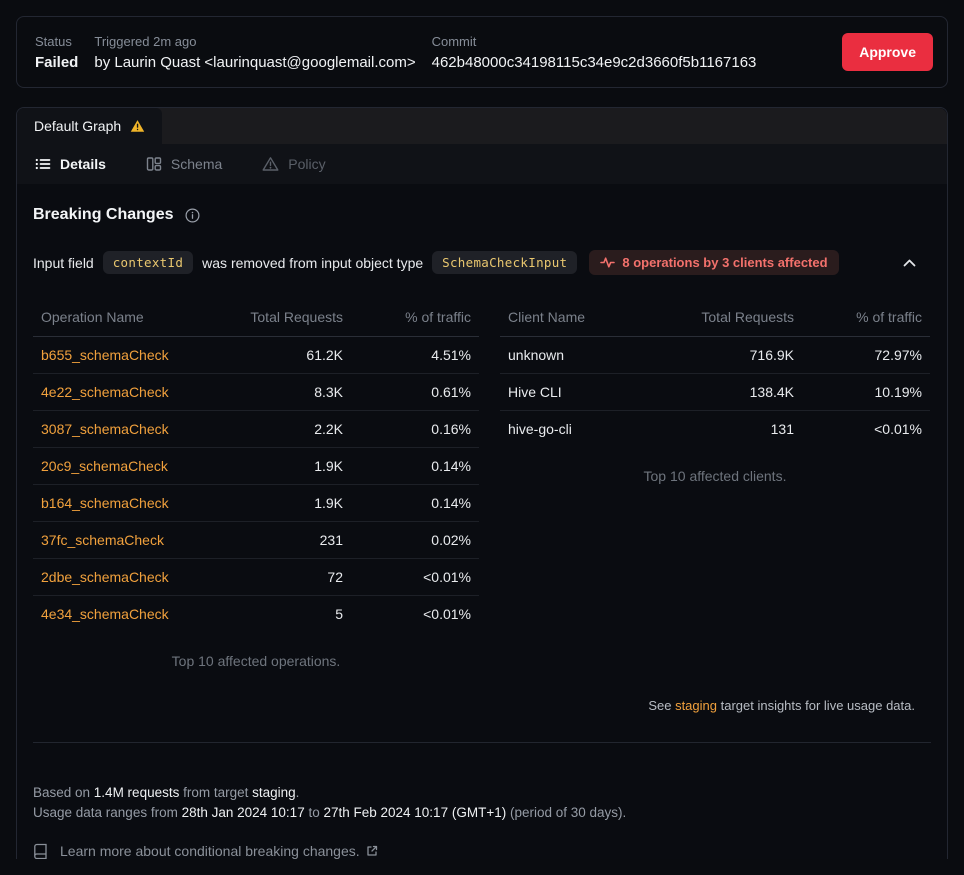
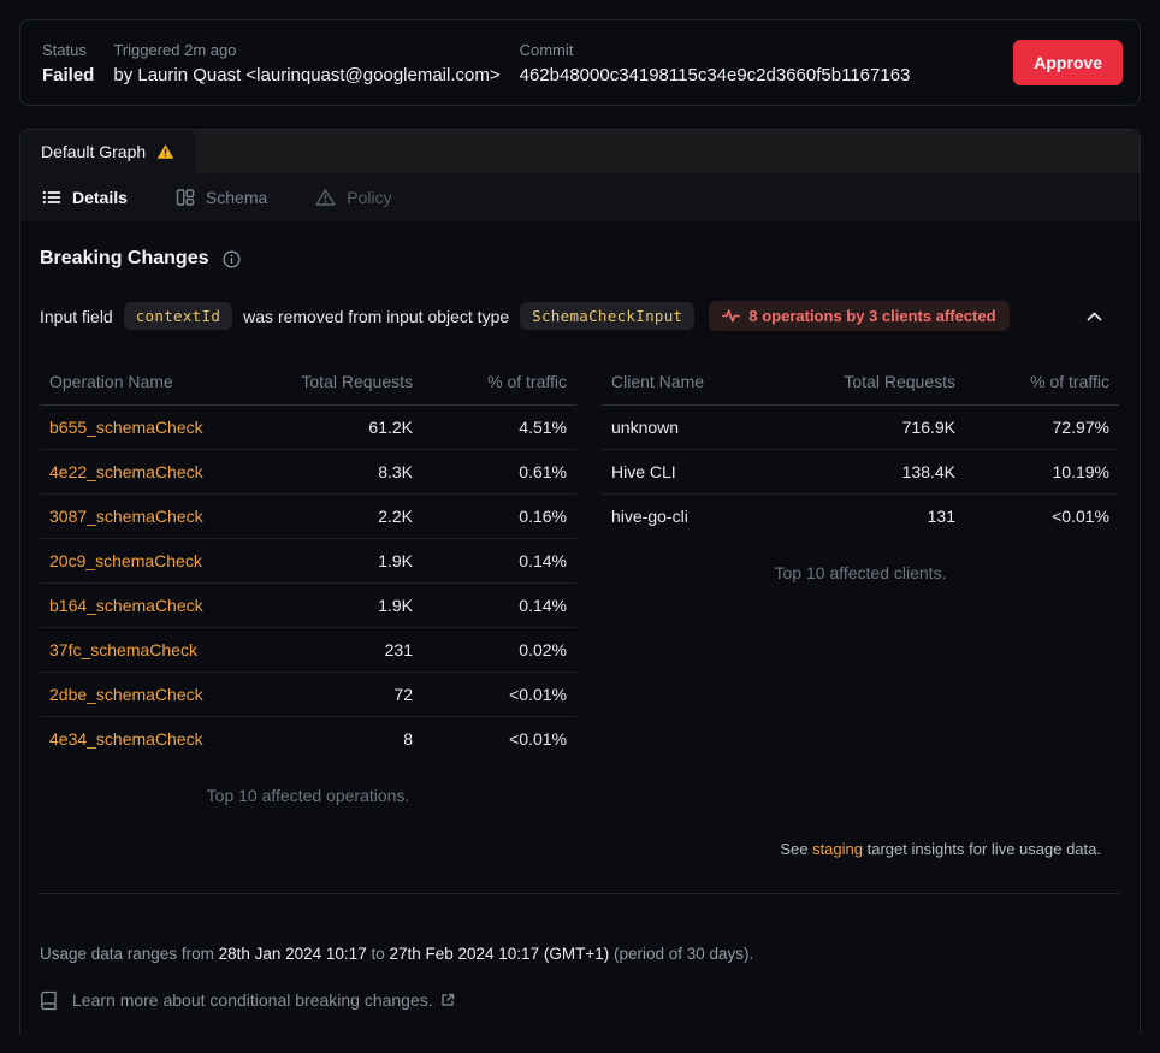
  Status
  Failed
  Triggered 2m ago
  by Laurin Quast <laurinquast@googlemail.com>
  Commit
  462b48000c34198115c34e9c2d3660f5b1167163
  Approve
  Default Graph
  Details
  Schema
  Policy
  Breaking Changes
  Input field
  contextId
  was removed from input object type
  SchemaCheckInput
  8 operations by 3 clients affected
  Operation Name	Total Requests	% of traffic
  b655_schemaCheck	61.2K	4.51%
  4e22_schemaCheck	8.3K	0.61%
  3087_schemaCheck	2.2K	0.16%
  20c9_schemaCheck	1.9K	0.14%
  b164_schemaCheck	1.9K	0.14%
  37fc_schemaCheck	231	0.02%
  2dbe_schemaCheck	72	<0.01%
- 4e34_schemaCheck	5	<0.01%
+ 4e34_schemaCheck	8	<0.01%
  Top 10 affected operations.
  Client Name	Total Requests	% of traffic
  unknown	716.9K	72.97%
  Hive CLI	138.4K	10.19%
  hive-go-cli	131	<0.01%
  Top 10 affected clients.
  See staging target insights for live usage data.
- Based on 1.4M requests from target staging.
  Usage data ranges from 28th Jan 2024 10:17 to 27th Feb 2024 10:17 (GMT+1) (period of 30 days).
  Learn more about conditional breaking changes.
